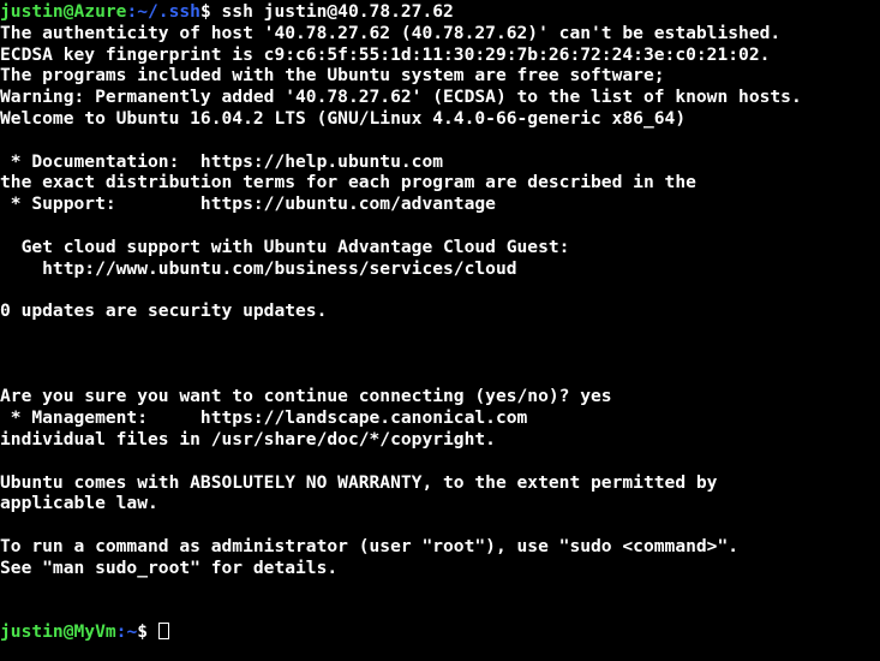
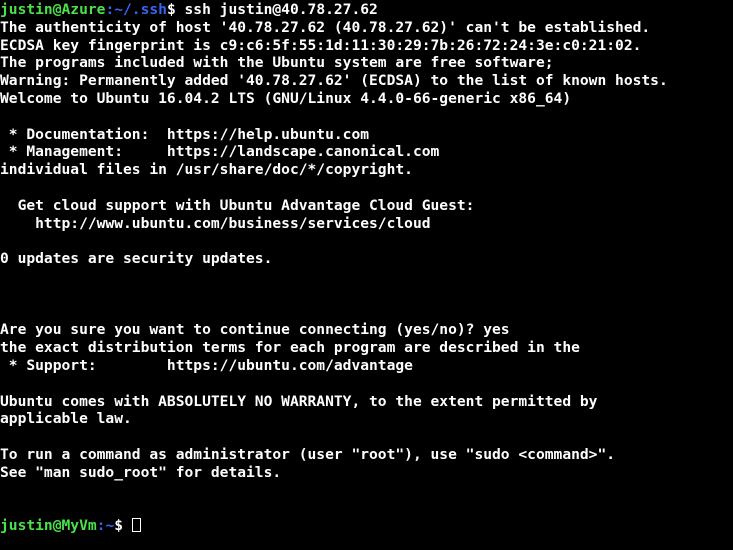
  justin@Azure:~/.ssh$ ssh justin@40.78.27.62
  The authenticity of host '40.78.27.62 (40.78.27.62)' can't be established.
  ECDSA key fingerprint is c9:c6:5f:55:1d:11:30:29:7b:26:72:24:3e:c0:21:02.
  The programs included with the Ubuntu system are free software;
  Warning: Permanently added '40.78.27.62' (ECDSA) to the list of known hosts.
  Welcome to Ubuntu 16.04.2 LTS (GNU/Linux 4.4.0-66-generic x86_64)
  * Documentation: https://help.ubuntu.com
- the exact distribution terms for each program are described in the
+ * Management: https://landscape.canonical.com
- * Support: https://ubuntu.com/advantage
+ individual files in /usr/share/doc/*/copyright.
  Get cloud support with Ubuntu Advantage Cloud Guest:
  http://www.ubuntu.com/business/services/cloud
  0 updates are security updates.
  Are you sure you want to continue connecting (yes/no)? yes
- * Management: https://landscape.canonical.com
+ the exact distribution terms for each program are described in the
- individual files in /usr/share/doc/*/copyright.
+ * Support: https://ubuntu.com/advantage
  Ubuntu comes with ABSOLUTELY NO WARRANTY, to the extent permitted by
  applicable law.
  To run a command as administrator (user "root"), use "sudo <command>".
  See "man sudo_root" for details.
  justin@MyVm:~$
